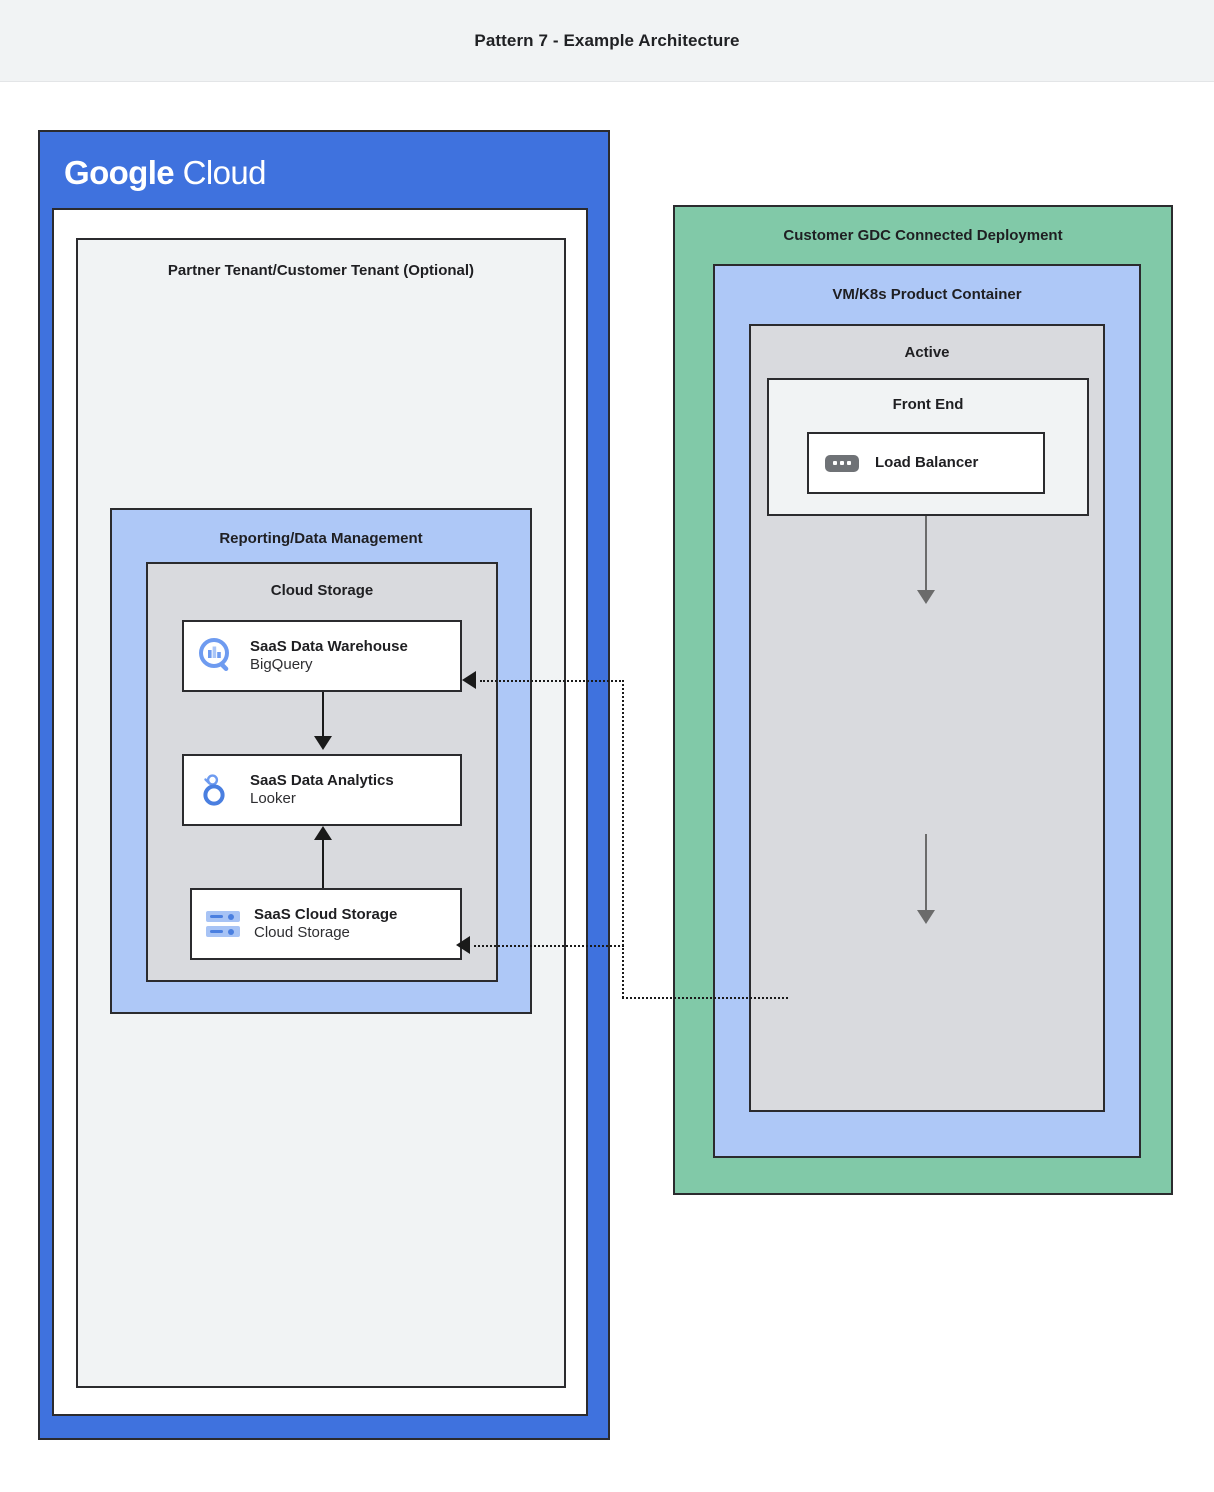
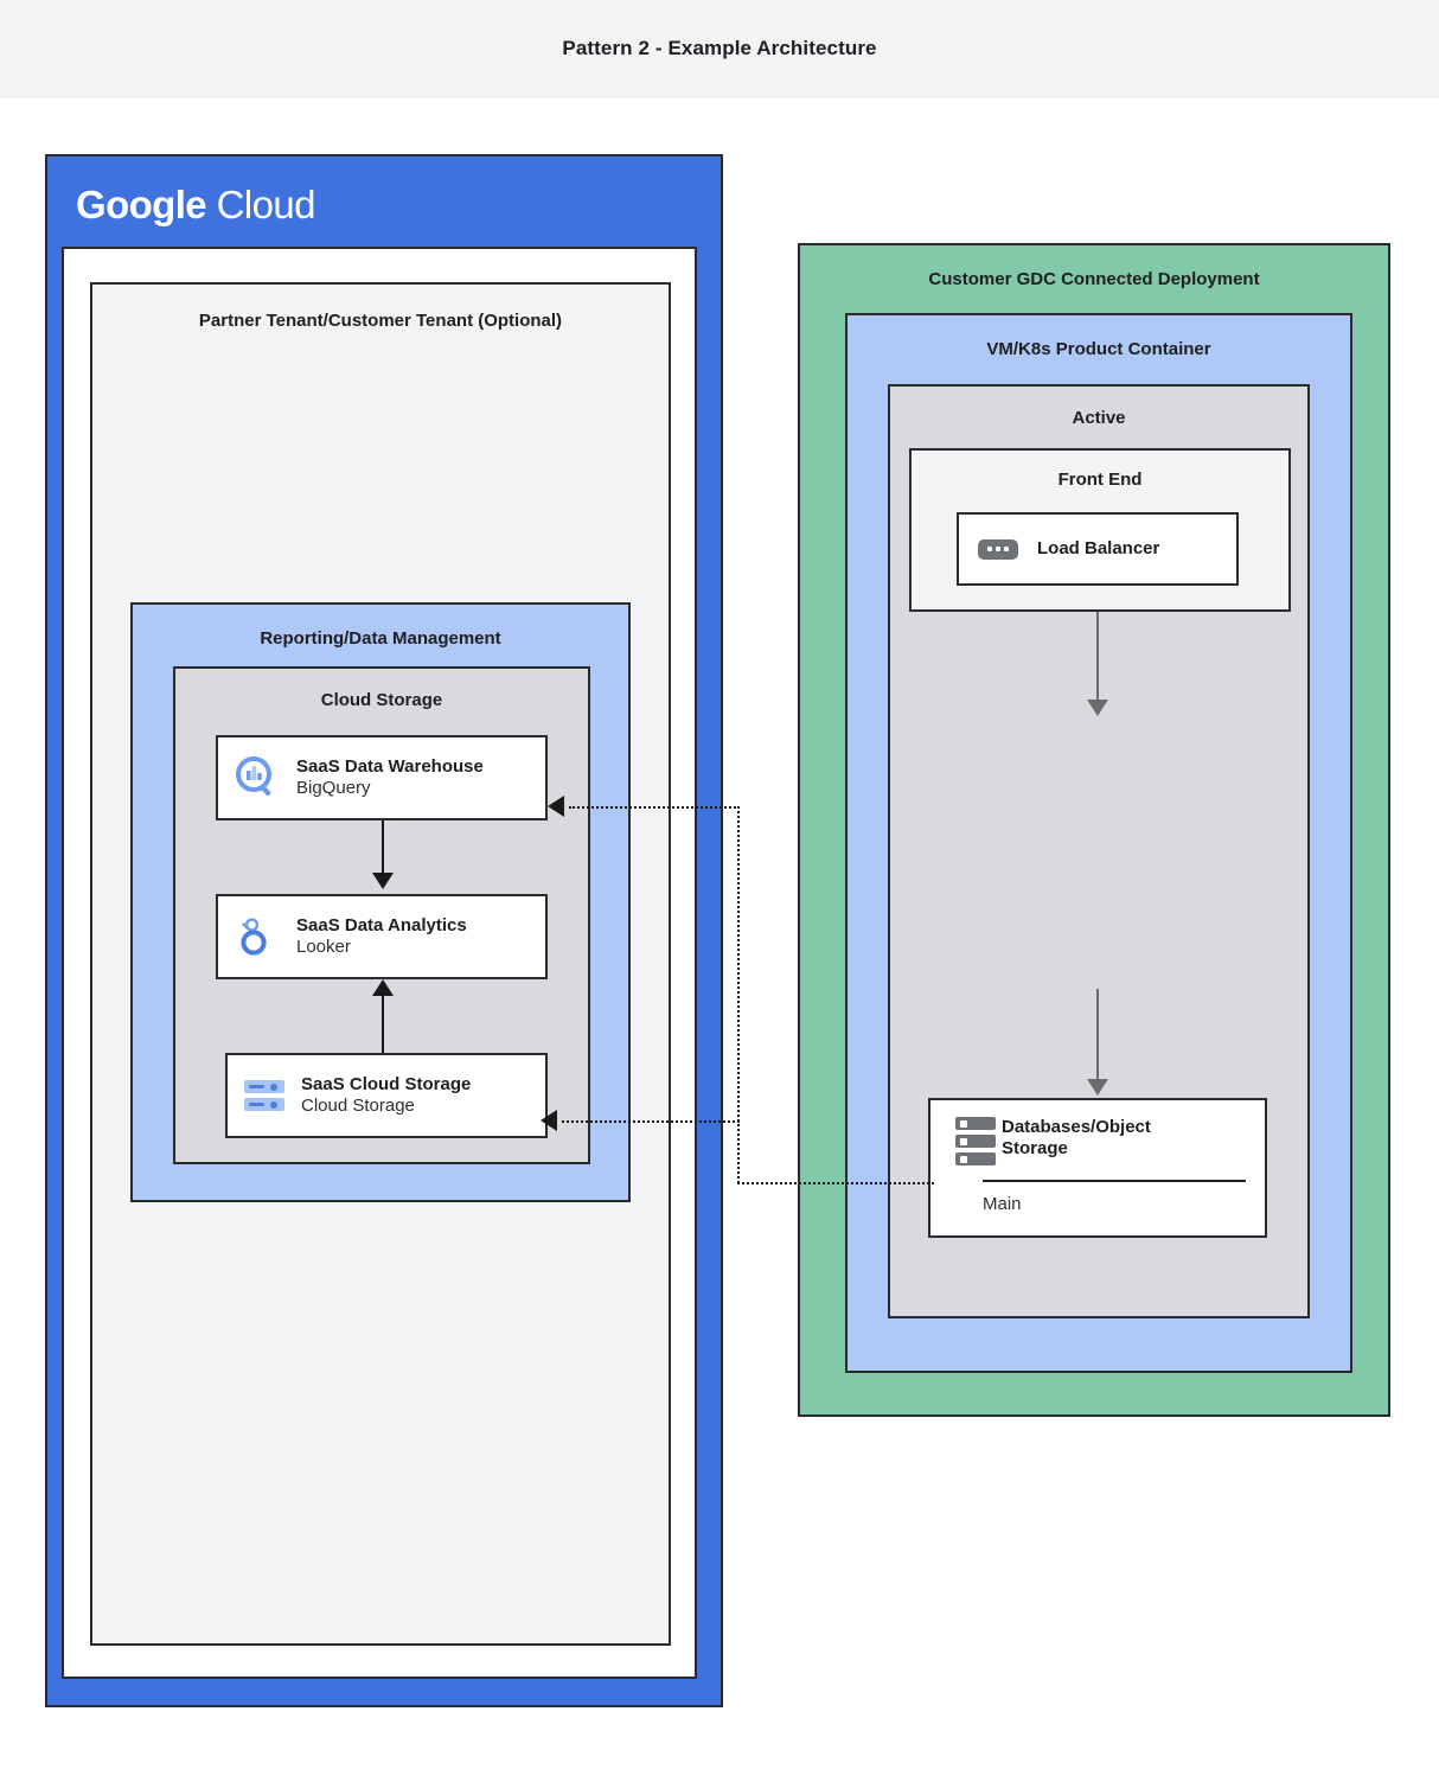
- Pattern 7 - Example Architecture
+ Pattern 2 - Example Architecture
  Google Cloud
  Partner Tenant/Customer Tenant (Optional)
  Reporting/Data Management
  Cloud Storage
  SaaS Data Warehouse
  BigQuery
  SaaS Data Analytics
  Looker
  SaaS Cloud Storage
  Cloud Storage
  Customer GDC Connected Deployment
  VM/K8s Product Container
  Active
  Front End
  Load Balancer
+ Databases/Object
+ Storage
+ Main
